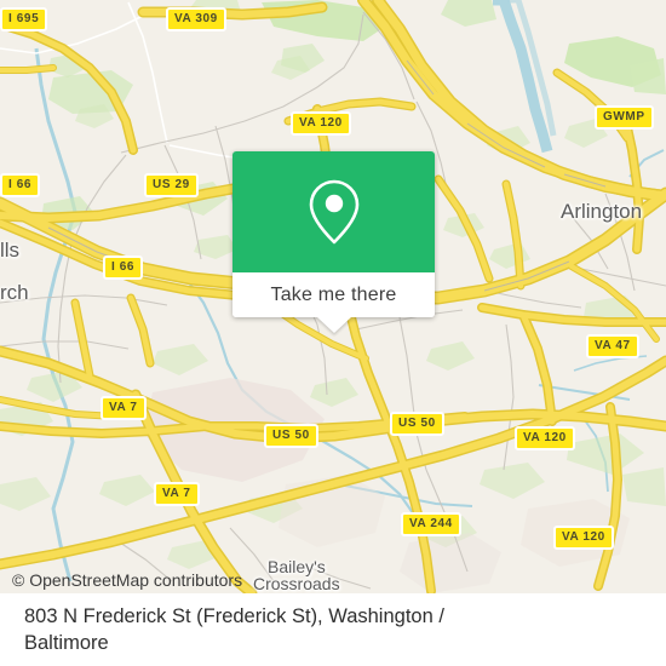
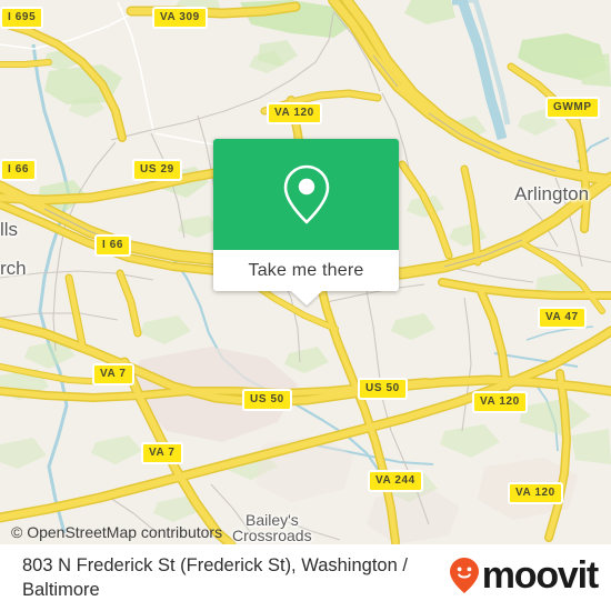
  I 695
  VA 309
  VA 120
  GWMP
  I 66
  US 29
  I 66
  VA 47
  VA 7
  US 50
  US 50
  VA 120
  VA 7
  VA 244
  VA 120
  Arlington
  lls
  rch
  Bailey's
  Crossroads
  Take me there
  © OpenStreetMap contributors
  803 N Frederick St (Frederick St), Washington / Baltimore
+ moovit
